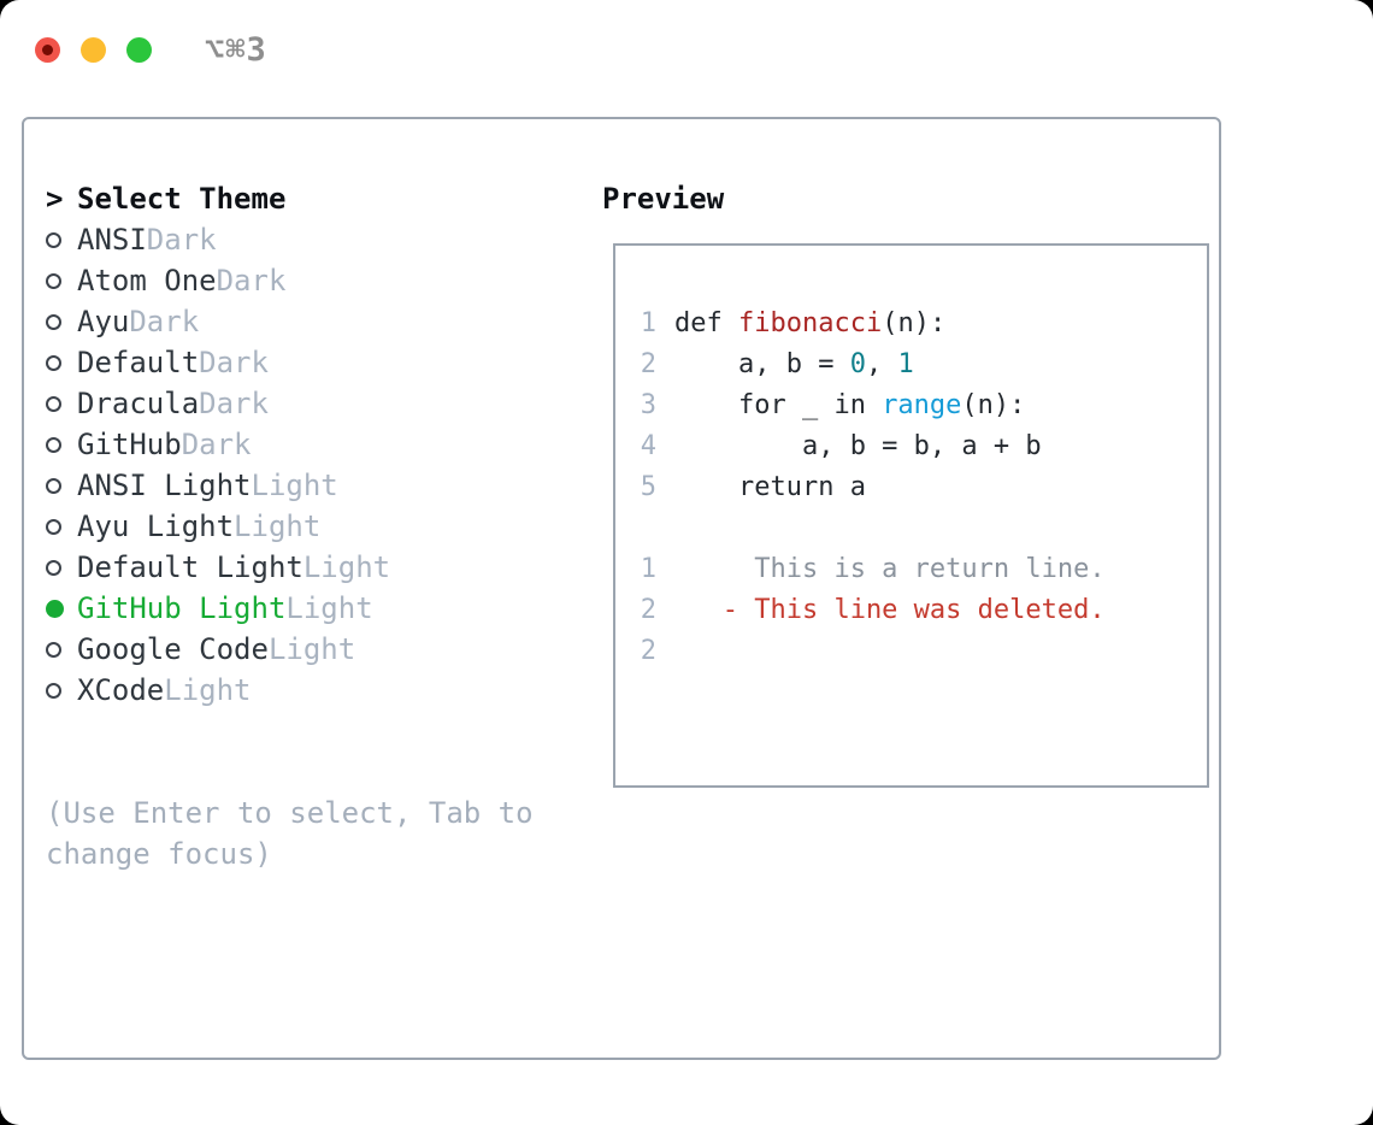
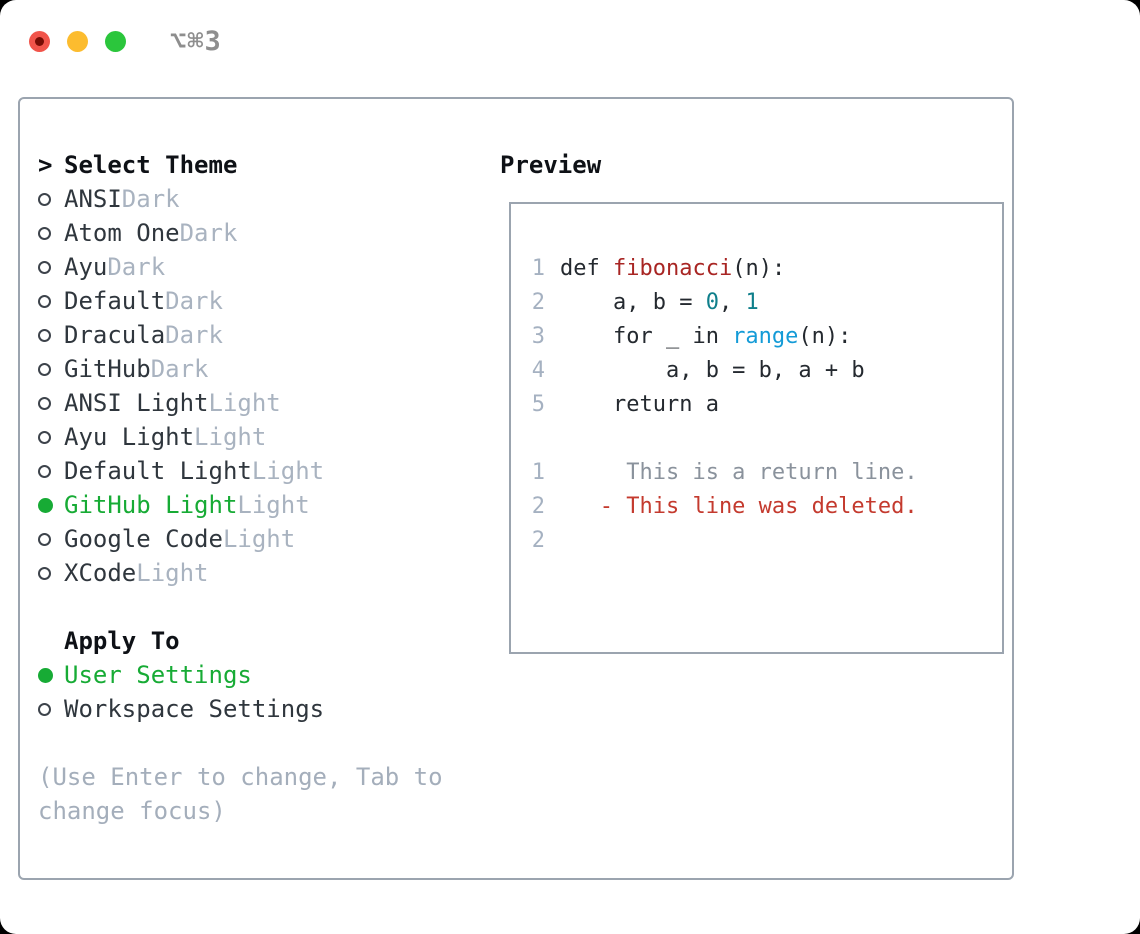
  ⌥⌘3
  >
  Select Theme
  ANSI
  Dark
  Atom One
  Dark
  Ayu
  Dark
  Default
  Dark
  Dracula
  Dark
  GitHub
  Dark
  ANSI Light
  Light
  Ayu Light
  Light
  Default Light
  Light
  GitHub Light
  Light
  Google Code
  Light
  XCode
  Light
+ Apply To
+ User Settings
+ Workspace Settings
- (Use Enter to select, Tab to
+ (Use Enter to change, Tab to
  change focus)
  Preview
  1
  def fibonacci(n):
  2
  a, b = 0, 1
  3
  for _ in range(n):
  4
  a, b = b, a + b
  5
  return a
  1
  This is a return line.
  2
  - This line was deleted.
  2
